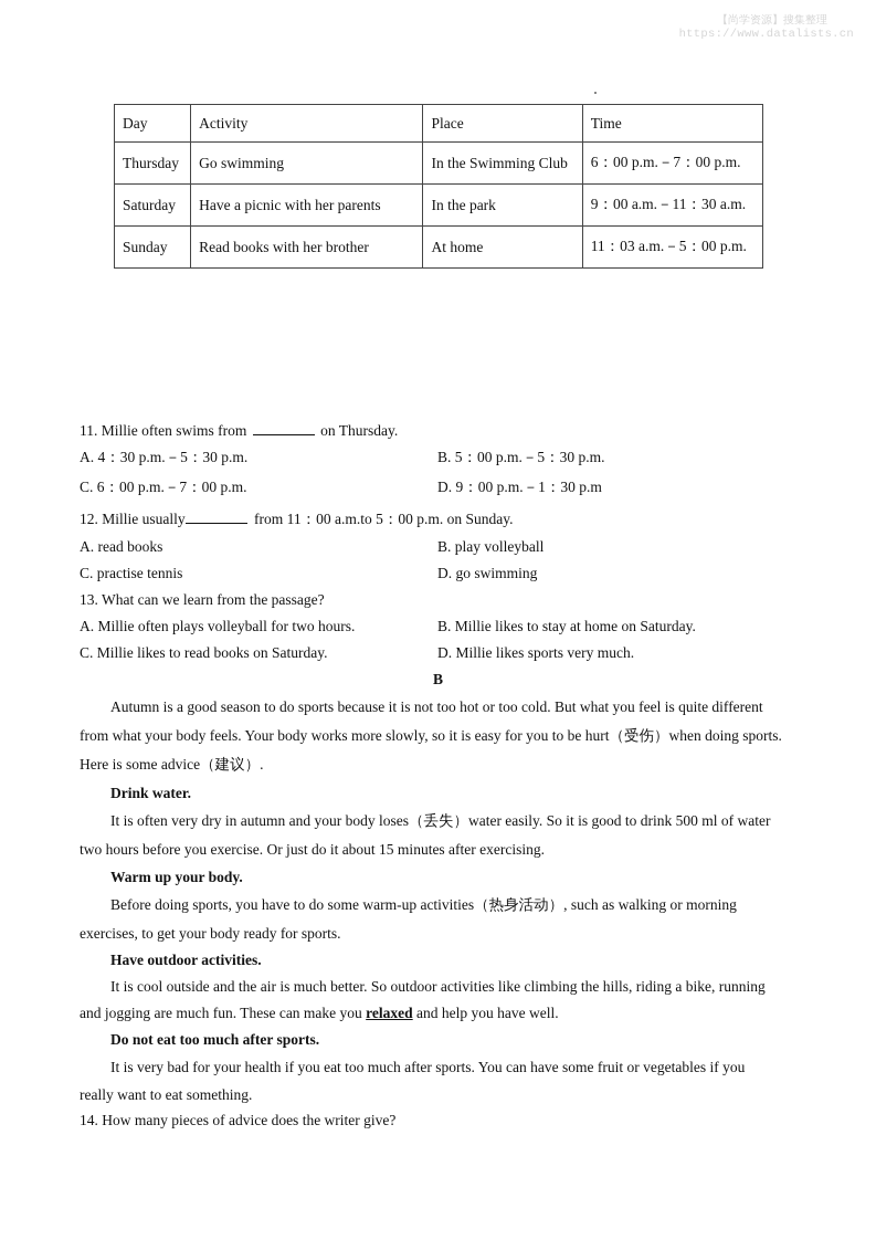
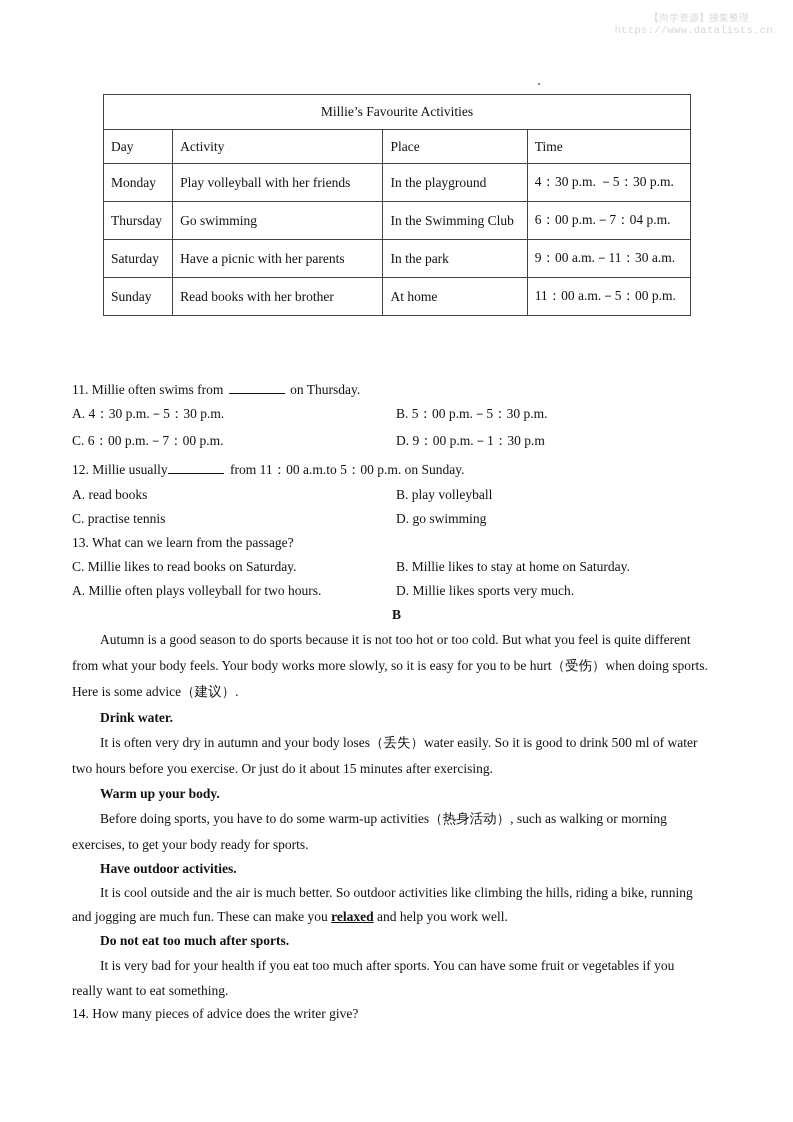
  【尚学资源】搜集整理
  https://www.datalists.cn
+ Millie’s Favourite Activities
  Day	Activity	Place	Time
+ Monday	Play volleyball with her friends	In the playground	4：30 p.m. －5：30 p.m.
- Thursday	Go swimming	In the Swimming Club	6：00 p.m.－7：00 p.m.
+ Thursday	Go swimming	In the Swimming Club	6：00 p.m.－7：04 p.m.
  Saturday	Have a picnic with her parents	In the park	9：00 a.m.－11：30 a.m.
- Sunday	Read books with her brother	At home	11：03 a.m.－5：00 p.m.
+ Sunday	Read books with her brother	At home	11：00 a.m.－5：00 p.m.
  11. Millie often swims from on Thursday.
  A. 4：30 p.m.－5：30 p.m.
  B. 5：00 p.m.－5：30 p.m.
  C. 6：00 p.m.－7：00 p.m.
  D. 9：00 p.m.－1：30 p.m
  12. Millie usually from 11：00 a.m.to 5：00 p.m. on Sunday.
  A. read books
  B. play volleyball
  C. practise tennis
  D. go swimming
  13. What can we learn from the passage?
- A. Millie often plays volleyball for two hours.
+ C. Millie likes to read books on Saturday.
  B. Millie likes to stay at home on Saturday.
- C. Millie likes to read books on Saturday.
+ A. Millie often plays volleyball for two hours.
  D. Millie likes sports very much.
  B
  Autumn is a good season to do sports because it is not too hot or too cold. But what you feel is quite different
  from what your body feels. Your body works more slowly, so it is easy for you to be hurt（受伤）when doing sports.
  Here is some advice（建议）.
  Drink water.
  It is often very dry in autumn and your body loses（丢失）water easily. So it is good to drink 500 ml of water
  two hours before you exercise. Or just do it about 15 minutes after exercising.
  Warm up your body.
  Before doing sports, you have to do some warm-up activities（热身活动）, such as walking or morning
  exercises, to get your body ready for sports.
  Have outdoor activities.
  It is cool outside and the air is much better. So outdoor activities like climbing the hills, riding a bike, running
- and jogging are much fun. These can make you relaxed and help you have well.
+ and jogging are much fun. These can make you relaxed and help you work well.
  Do not eat too much after sports.
  It is very bad for your health if you eat too much after sports. You can have some fruit or vegetables if you
  really want to eat something.
  14. How many pieces of advice does the writer give?
